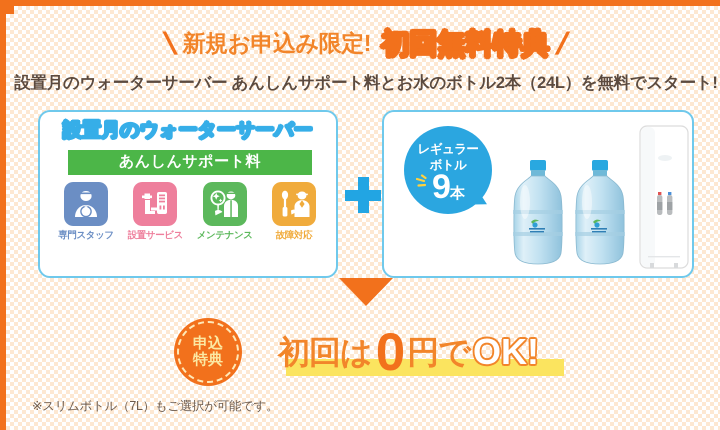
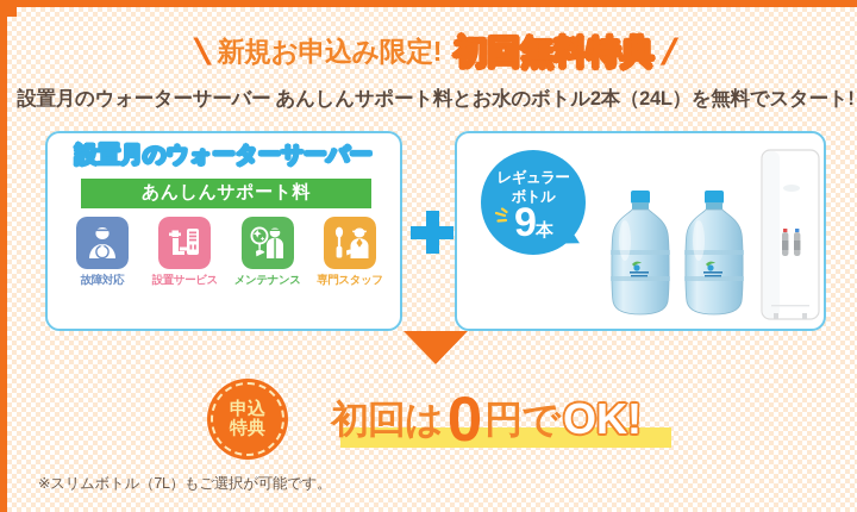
  設置月のウォーターサーバー あんしんサポート料とお水のボトル2本（24L）を無料でスタート!
  設置月のウォーターサーバー
  あんしんサポート料
- 専門スタッフ
+ 故障対応
  設置サービス
  メンテナンス
- 故障対応
+ 専門スタッフ
  レギュラー
  ボトル
  9本
  申込
  特典
  初回は
  0
  円で
  OK!
  ※スリムボトル（7L）もご選択が可能です。
